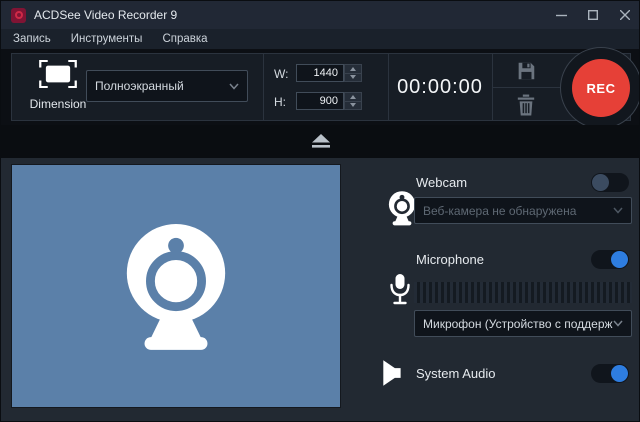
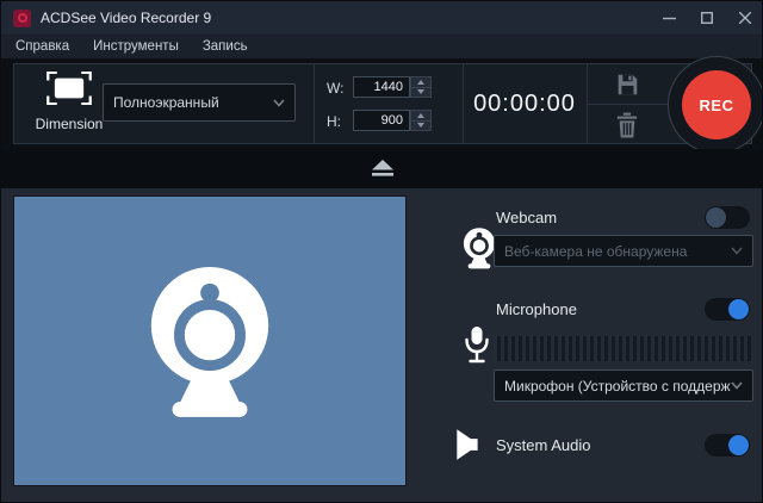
  ACDSee Video Recorder 9
- Запись
+ Справка
  Инструменты
- Справка
+ Запись
  Dimension
  Полноэкранный
  W:
  1440
  H:
  900
  00:00:00
  REC
  Webcam
  Веб-камера не обнаружена
  Microphone
  Микрофон (Устройство с поддерж
  System Audio
